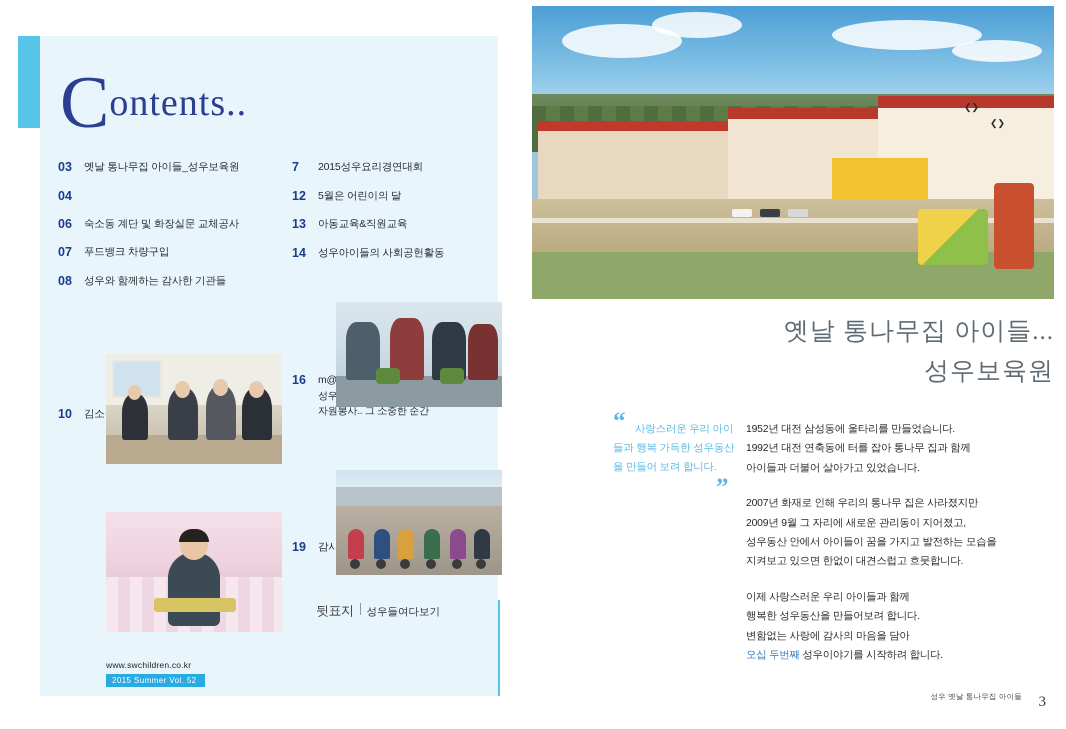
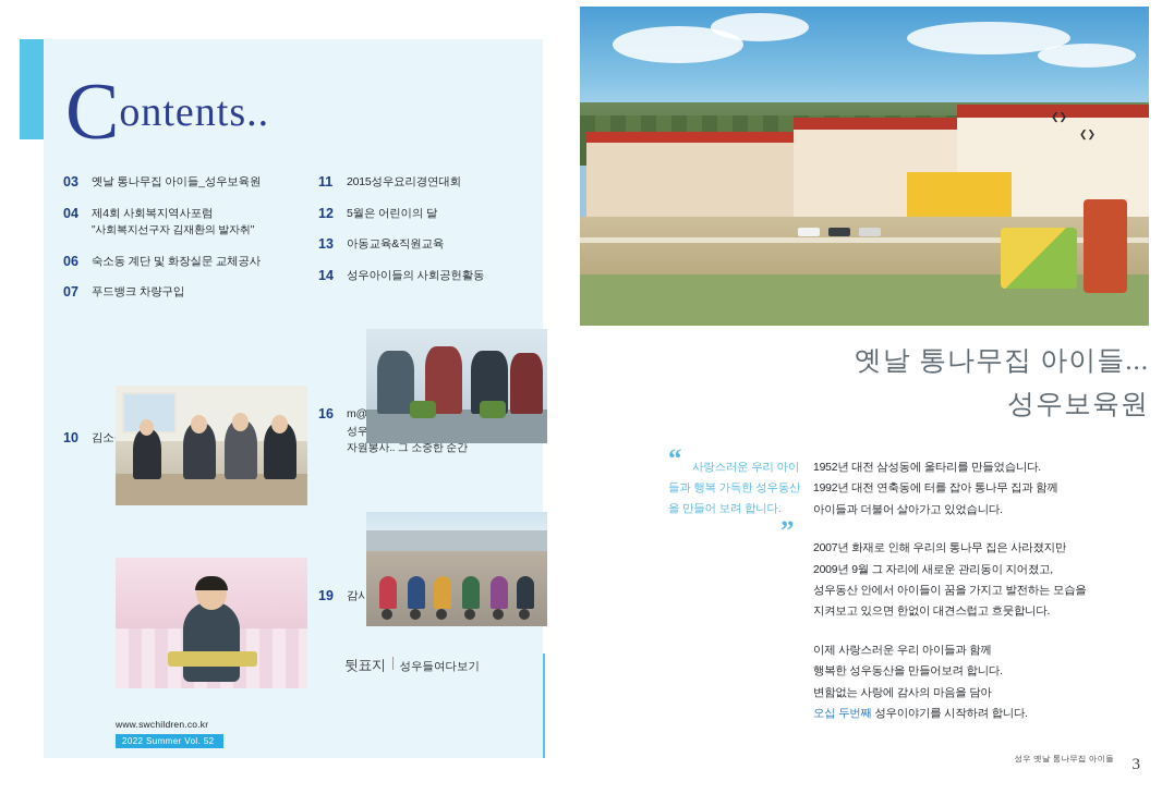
  Contents..
  03
  옛날 통나무집 아이들_성우보육원
  04
+ 제4회 사회복지역사포럼
+ "사회복지선구자 김재환의 발자취"
  06
  숙소동 계단 및 화장실문 교체공사
  07
  푸드뱅크 차량구입
- 08
- 성우와 함께하는 감사한 기관들
  10
- 7
+ 11
  2015성우요리경연대회
  12
  5월은 어린이의 달
  13
  아동교육&직원교육
  14
  성우아이들의 사회공헌활동
  16
  자원봉사.. 그 소중한 순간
  19
  뒷표지
  성우들여다보기
  www.swchildren.co.kr
- 2015 Summer Vol. 52
+ 2022 Summer Vol. 52
  ❮❯
  ❮❯
  옛날 통나무집 아이들...
  성우보육원
  “
  사랑스러운 우리 아이들과 행복 가득한 성우동산을 만들어 보려 합니다.
  ”
  1952년 대전 삼성동에 울타리를 만들었습니다.
  1992년 대전 연축동에 터를 잡아 통나무 집과 함께
  아이들과 더불어 살아가고 있었습니다.
  2007년 화재로 인해 우리의 통나무 집은 사라졌지만
  2009년 9월 그 자리에 새로운 관리동이 지어졌고,
  성우동산 안에서 아이들이 꿈을 가지고 발전하는 모습을
  지켜보고 있으면 한없이 대견스럽고 흐뭇합니다.
  이제 사랑스러운 우리 아이들과 함께
  행복한 성우동산을 만들어보려 합니다.
  변함없는 사랑에 감사의 마음을 담아
  오십 두번째 성우이야기를 시작하려 합니다.
  성우 옛날 통나무집 아이들
  3
